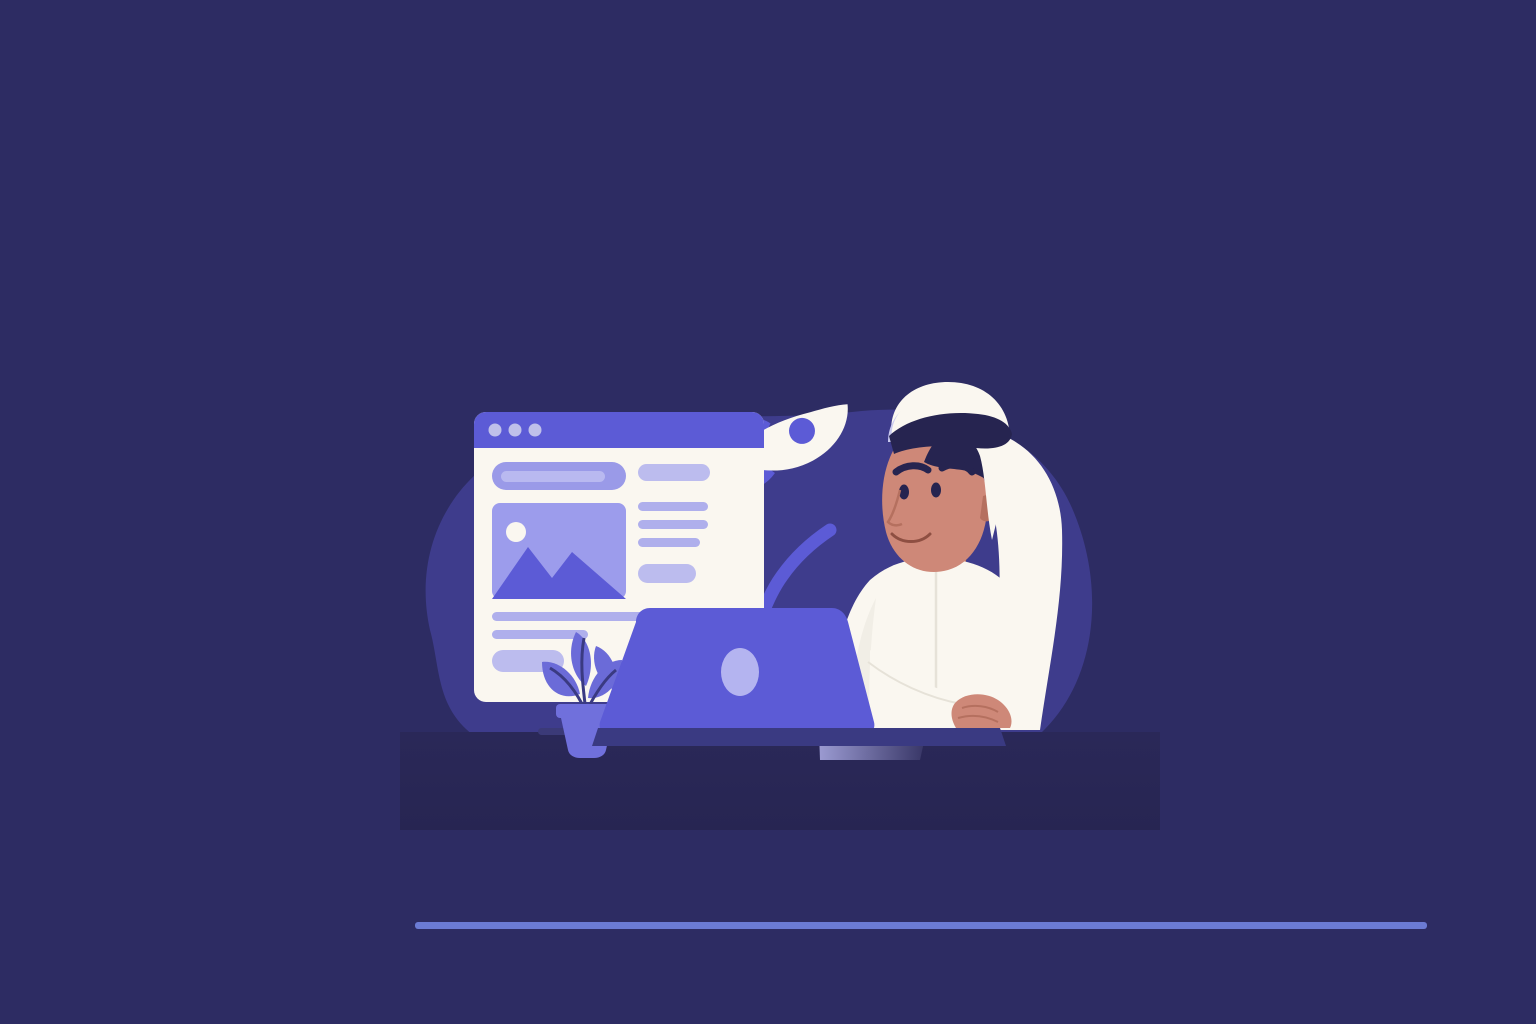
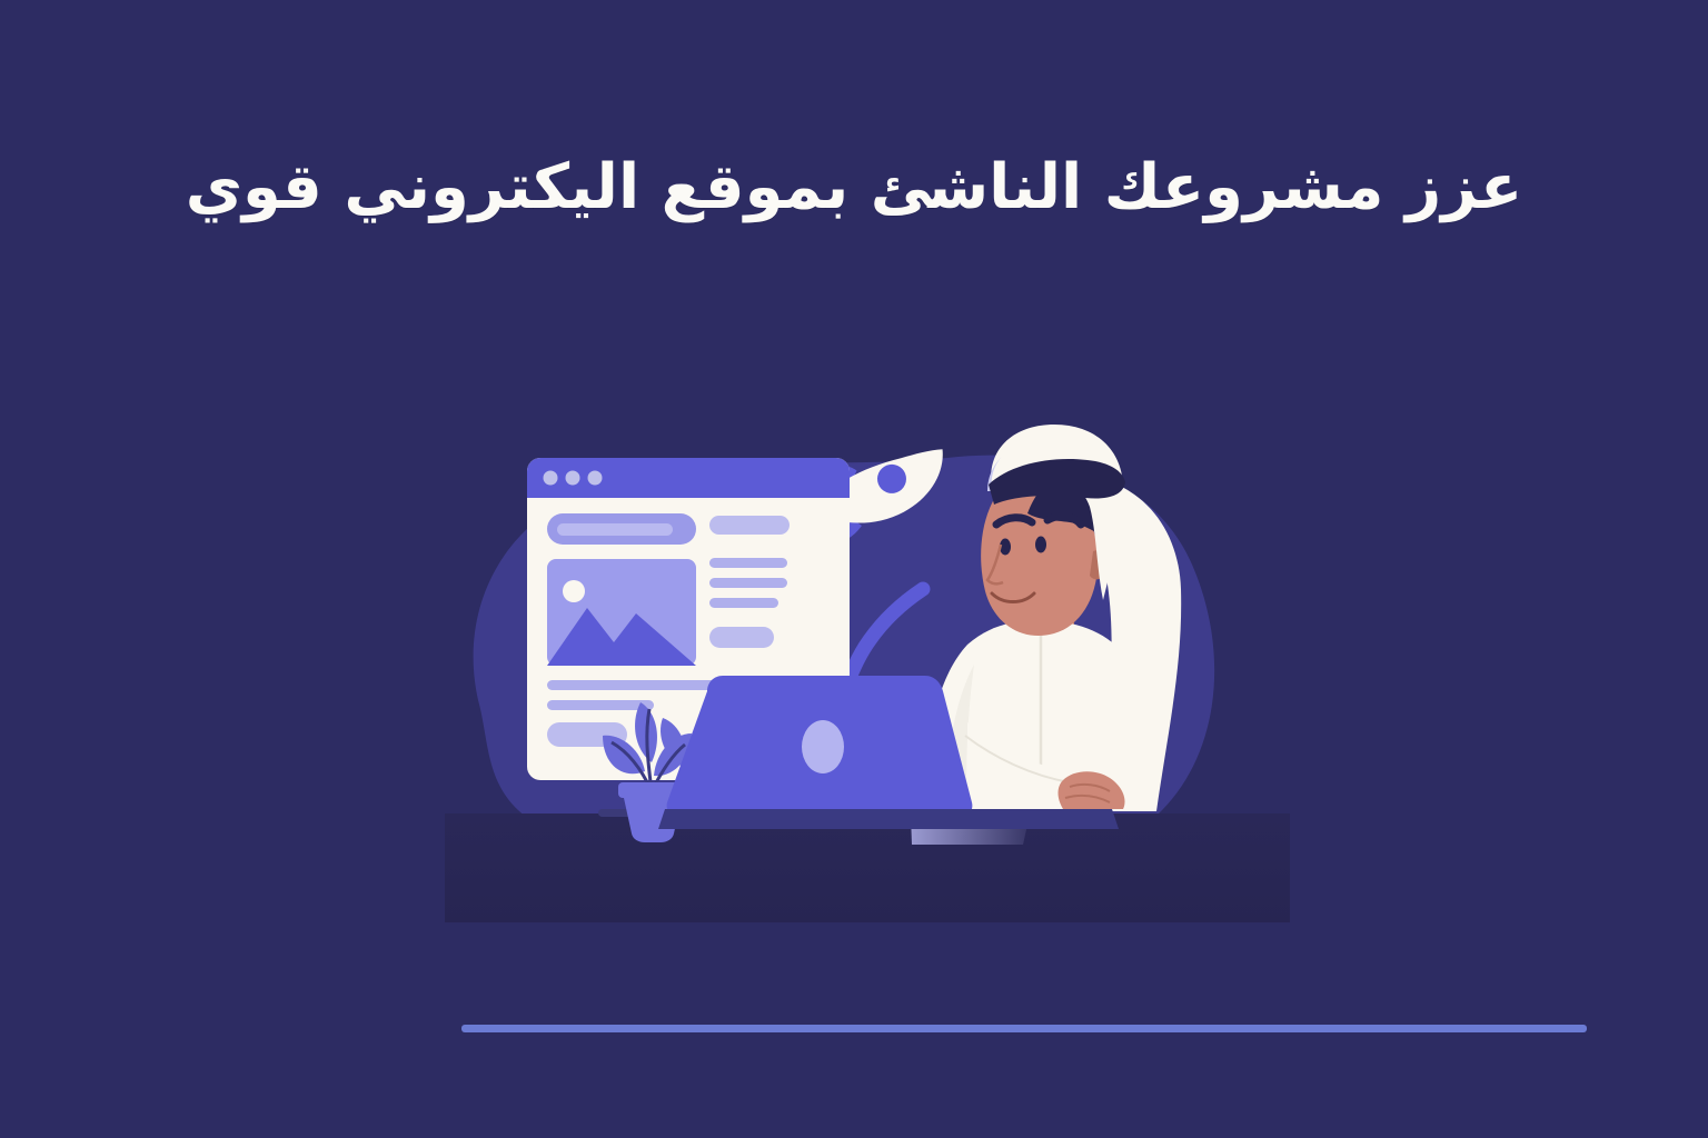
+ عزز مشروعك الناشئ بموقع اليكتروني قوي
